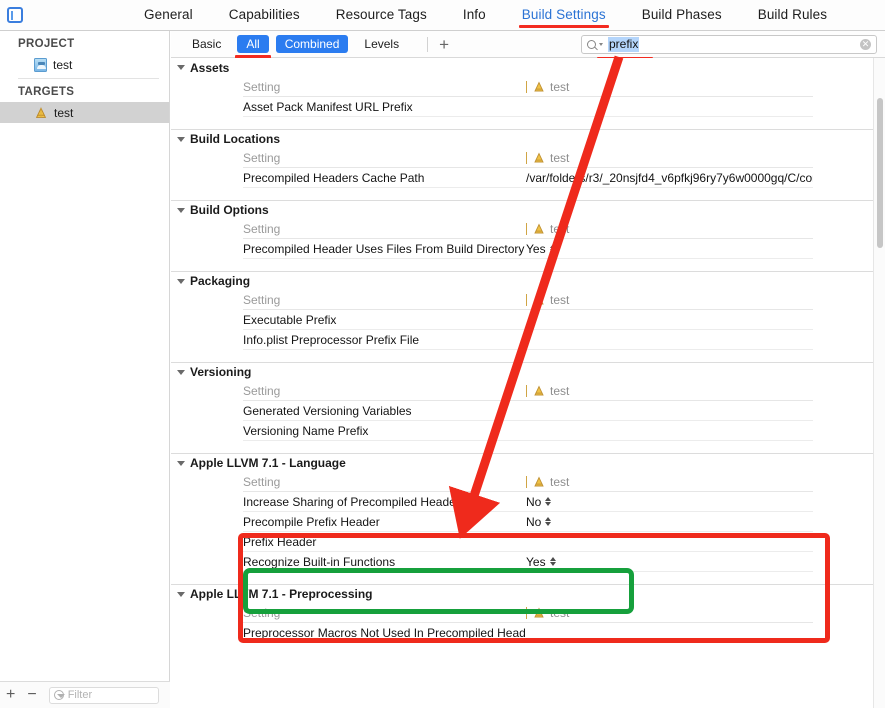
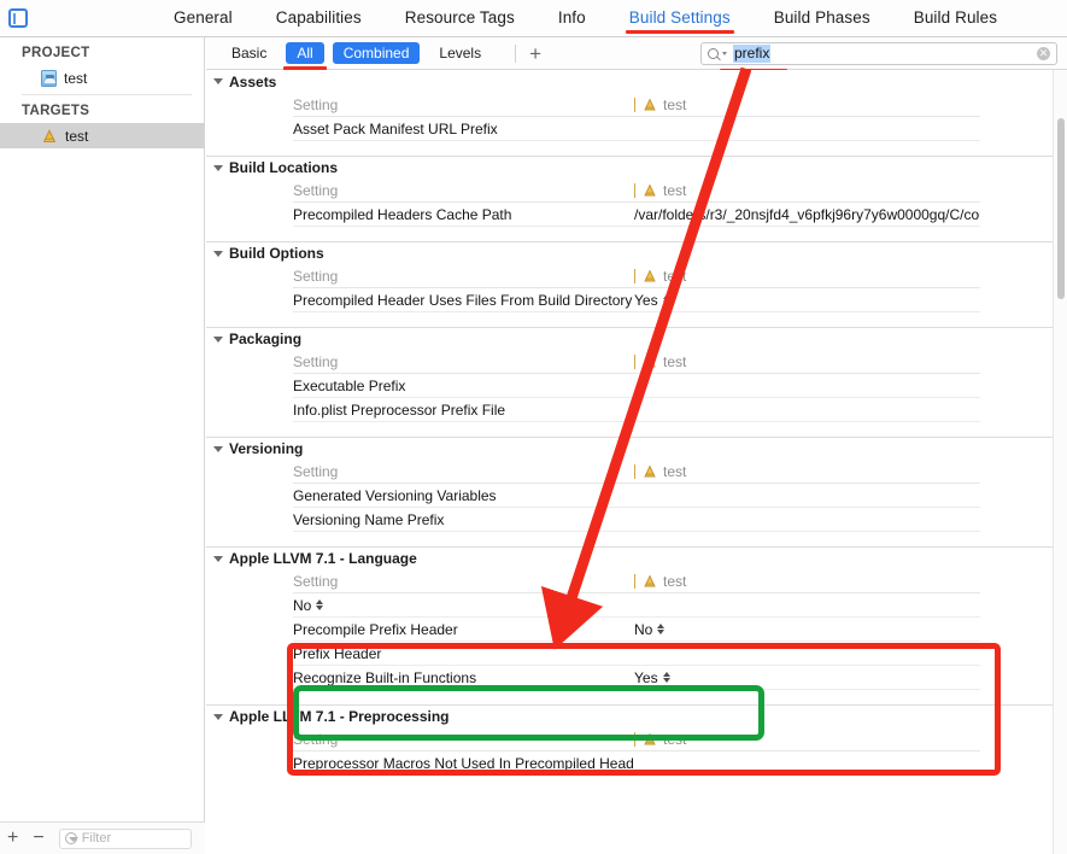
  General
  Capabilities
  Resource Tags
  Info
  Build Settings
  Build Phases
  Build Rules
  PROJECT
  test
  TARGETS
  test
  +
  −
  Filter
  Basic
  All
  Combined
  Levels
  +
  prefix
  ✕
  Assets
  Setting
  test
  Asset Pack Manifest URL Prefix
  Build Locations
  Setting
  test
  Precompiled Headers Cache Path
  /var/folde/r3/_20nsjfd4_v6pfkj96ry7y6w0000gq/C/co
  Build Options
  Setting
  tet
  Precompiled Header Uses Files From Build Directory
  Yes
  Packaging
  Setting
  test
  Executable Prefix
  Info.plist Preprocessor Prefix File
  Versioning
  Setting
  test
  Generated Versioning Variables
  Versioning Name Prefix
  Apple LLVM 7.1 - Language
  Setting
  test
- Increase Sharing of Precompiled Headers
  No
  Precompile Prefix Header
  No
  Prefix Header
  Recognize Built-in Functions
  Yes
  Apple LLVM 7.1 - Preprocessing
  Setting
  test
  Preprocessor Macros Not Used In Precompiled Head
